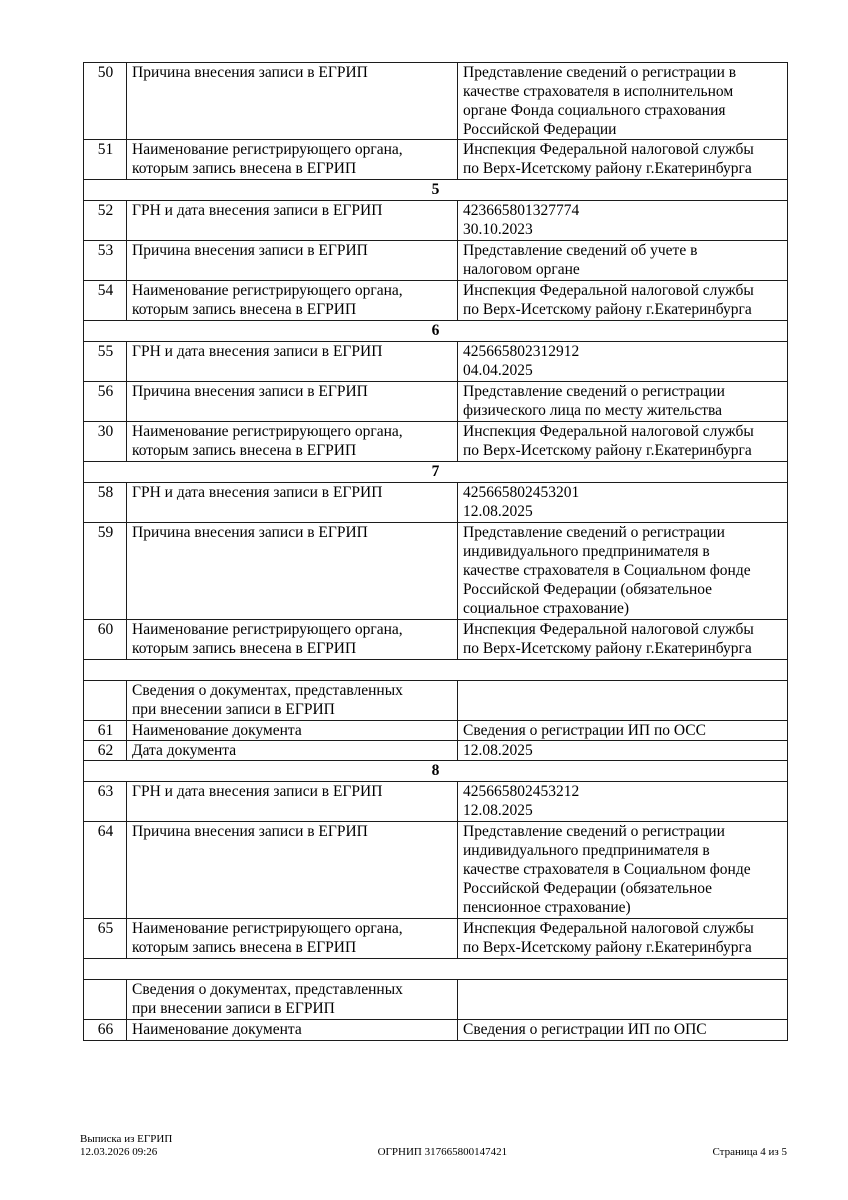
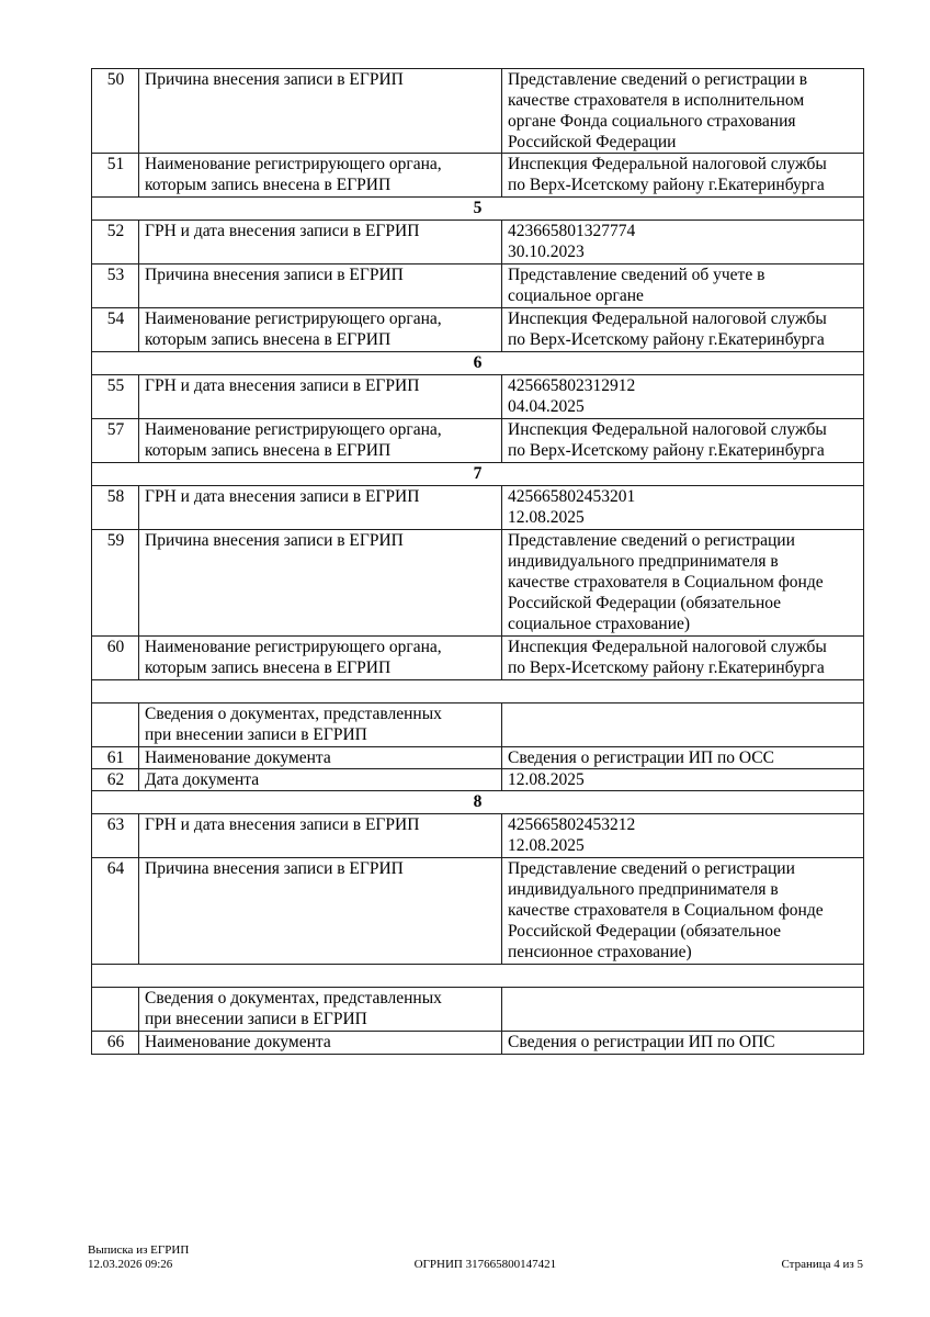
  50	Причина внесения записи в ЕГРИП	Представление сведений о регистрации в качестве страхователя в исполнительном органе Фонда социального страхования Российской Федерации
  51	Наименование регистрирующего органа, которым запись внесена в ЕГРИП	Инспекция Федеральной налоговой службы по Верх-Исетскому району г.Екатеринбурга
  5
  52	ГРН и дата внесения записи в ЕГРИП	423665801327774 30.10.2023
- 53	Причина внесения записи в ЕГРИП	Представление сведений об учете в налоговом органе
+ 53	Причина внесения записи в ЕГРИП	Представление сведений об учете в социальное органе
  54	Наименование регистрирующего органа, которым запись внесена в ЕГРИП	Инспекция Федеральной налоговой службы по Верх-Исетскому району г.Екатеринбурга
  6
  55	ГРН и дата внесения записи в ЕГРИП	425665802312912 04.04.2025
- 56	Причина внесения записи в ЕГРИП	Представление сведений о регистрации физического лица по месту жительства
- 30	Наименование регистрирующего органа, которым запись внесена в ЕГРИП	Инспекция Федеральной налоговой службы по Верх-Исетскому району г.Екатеринбурга
+ 57	Наименование регистрирующего органа, которым запись внесена в ЕГРИП	Инспекция Федеральной налоговой службы по Верх-Исетскому району г.Екатеринбурга
  7
  58	ГРН и дата внесения записи в ЕГРИП	425665802453201 12.08.2025
  59	Причина внесения записи в ЕГРИП	Представление сведений о регистрации индивидуального предпринимателя в качестве страхователя в Социальном фонде Российской Федерации (обязательное социальное страхование)
  60	Наименование регистрирующего органа, которым запись внесена в ЕГРИП	Инспекция Федеральной налоговой службы по Верх-Исетскому району г.Екатеринбурга
  	Сведения о документах, представленных при внесении записи в ЕГРИП
  61	Наименование документа	Сведения о регистрации ИП по ОСС
  62	Дата документа	12.08.2025
  8
  63	ГРН и дата внесения записи в ЕГРИП	425665802453212 12.08.2025
  64	Причина внесения записи в ЕГРИП	Представление сведений о регистрации индивидуального предпринимателя в качестве страхователя в Социальном фонде Российской Федерации (обязательное пенсионное страхование)
- 65	Наименование регистрирующего органа, которым запись внесена в ЕГРИП	Инспекция Федеральной налоговой службы по Верх-Исетскому району г.Екатеринбурга
  	Сведения о документах, представленных при внесении записи в ЕГРИП
  66	Наименование документа	Сведения о регистрации ИП по ОПС
  Выписка из ЕГРИП
  12.03.2026 09:26
  ОГРНИП 317665800147421
  Страница 4 из 5
